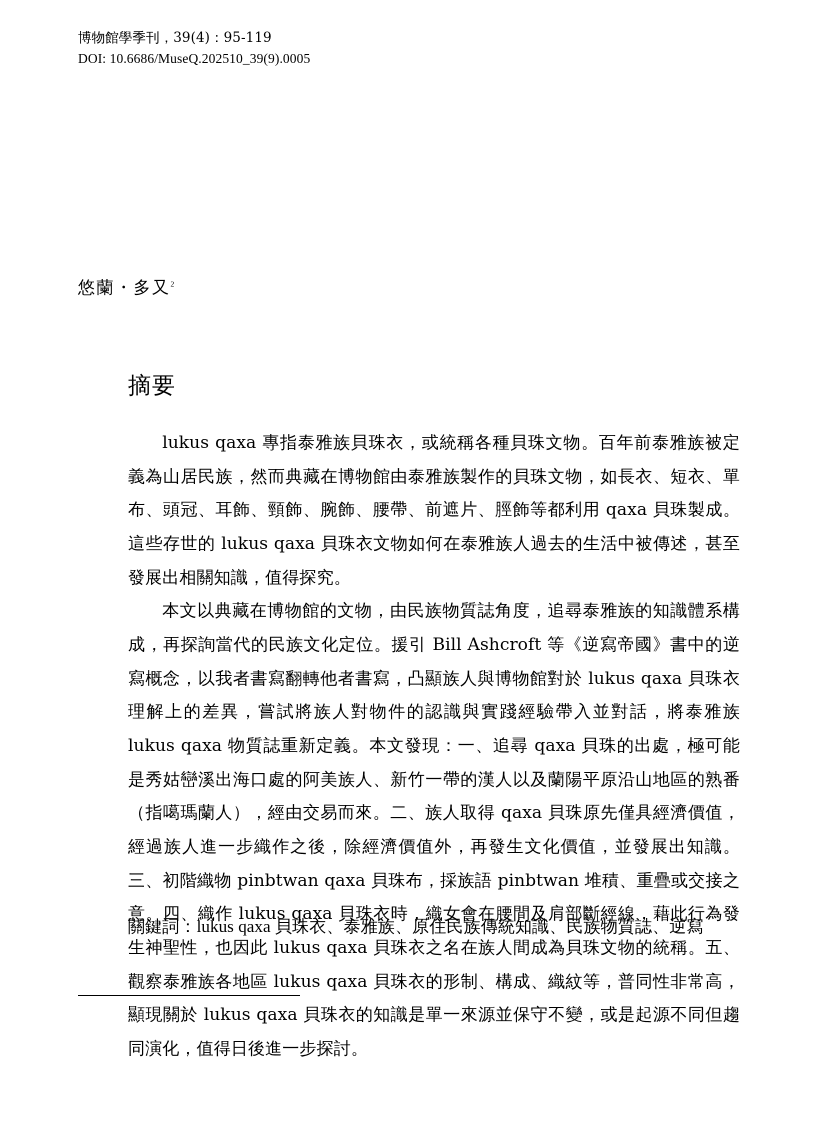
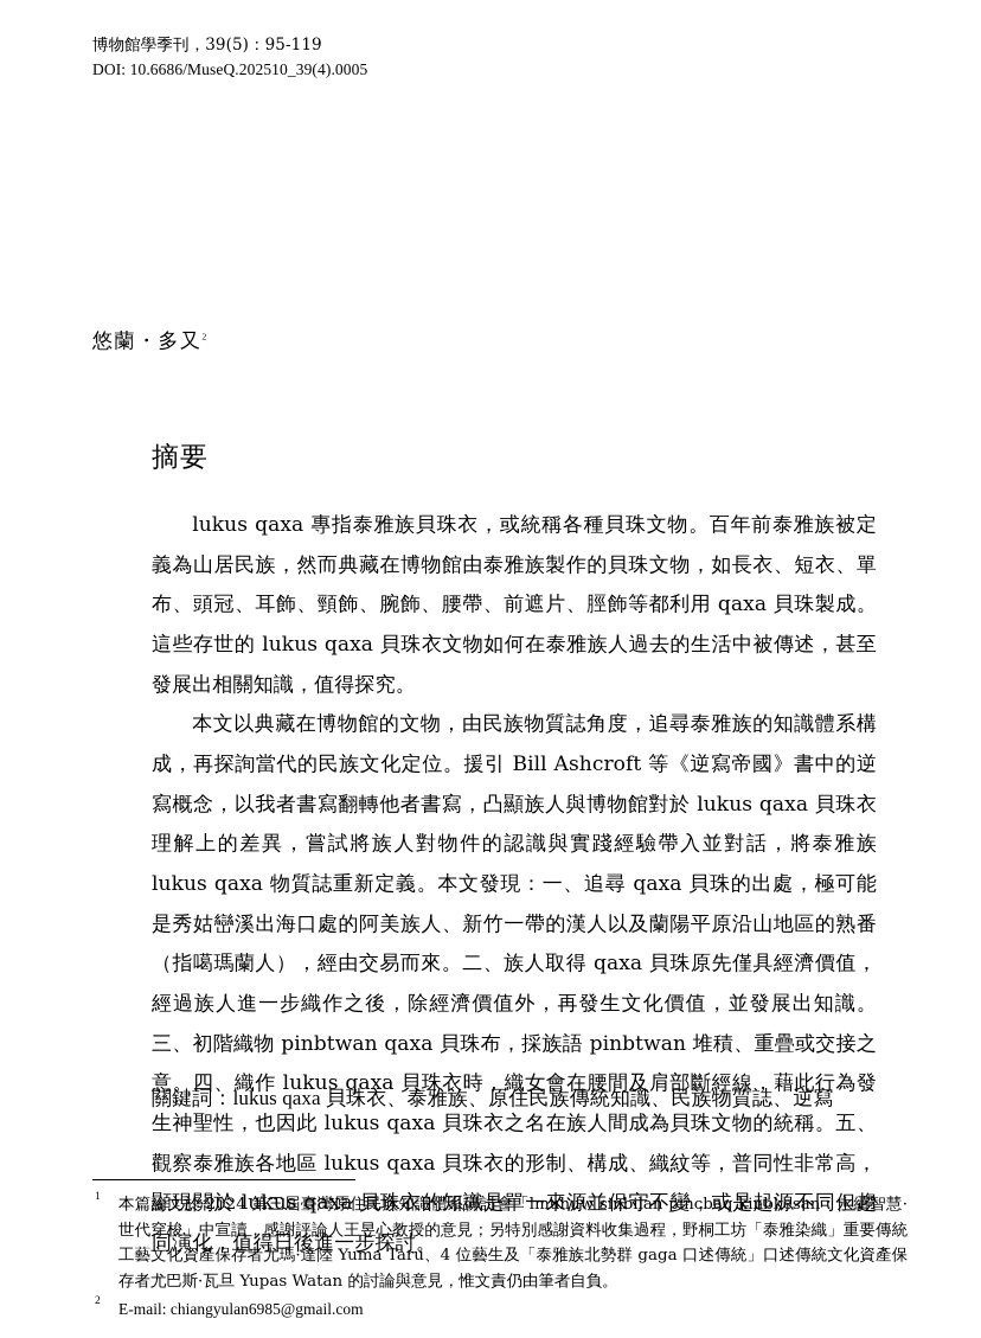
- 博物館學季刊，39(4)：95-119
+ 博物館學季刊，39(5)：95-119
- DOI: 10.6686/MuseQ.202510_39(9).0005
+ DOI: 10.6686/MuseQ.202510_39(4).0005
  悠蘭・多又2
  摘要
  lukus qaxa 專指泰雅族貝珠衣，或統稱各種貝珠文物。百年前泰雅族被定義為山居民族，然而典藏在博物館由泰雅族製作的貝珠文物，如長衣、短衣、單布、頭冠、耳飾、頸飾、腕飾、腰帶、前遮片、脛飾等都利用 qaxa 貝珠製成。這些存世的 lukus qaxa 貝珠衣文物如何在泰雅族人過去的生活中被傳述，甚至發展出相關知識，值得探究。
  本文以典藏在博物館的文物，由民族物質誌角度，追尋泰雅族的知識體系構成，再探詢當代的民族文化定位。援引 Bill Ashcroft 等《逆寫帝國》書中的逆寫概念，以我者書寫翻轉他者書寫，凸顯族人與博物館對於 lukus qaxa 貝珠衣理解上的差異，嘗試將族人對物件的認識與實踐經驗帶入並對話，將泰雅族 lukus qaxa 物質誌重新定義。本文發現：一、追尋 qaxa 貝珠的出處，極可能是秀姑巒溪出海口處的阿美族人、新竹一帶的漢人以及蘭陽平原沿山地區的熟番（指噶瑪蘭人），經由交易而來。二、族人取得 qaxa 貝珠原先僅具經濟價值，經過族人進一步織作之後，除經濟價值外，再發生文化價值，並發展出知識。三、初階織物 pinbtwan qaxa 貝珠布，採族語 pinbtwan 堆積、重疊或交接之意。四、織作 lukus qaxa 貝珠衣時，織女會在腰間及肩部斷經線，藉此行為發生神聖性，也因此 lukus qaxa 貝珠衣之名在族人間成為貝珠文物的統稱。五、觀察泰雅族各地區 lukus qaxa 貝珠衣的形制、構成、織紋等，普同性非常高，顯現關於 lukus qaxa 貝珠衣的知識是單一來源並保守不變，或是起源不同但趨同演化，值得日後進一步探討。
  關鍵詞：lukus qaxa 貝珠衣、泰雅族、原住民族傳統知識、民族物質誌、逆寫
+ 1
+ 本篇論文於 2024 第三屆臺灣原住民族知識體系研討會「lmuhuw sinbilan pincbaq kinbkesan：永續智慧·世代穿梭」中宣讀，感謝評論人王昱心教授的意見；另特別感謝資料收集過程，野桐工坊「泰雅染織」重要傳統工藝文化資產保存者尤瑪·達陸 Yuma Taru、4 位藝生及「泰雅族北勢群 gaga 口述傳統」口述傳統文化資產保存者尤巴斯·瓦旦 Yupas Watan 的討論與意見，惟文責仍由筆者自負。
+ 2
+ E-mail: chiangyulan6985@gmail.com
